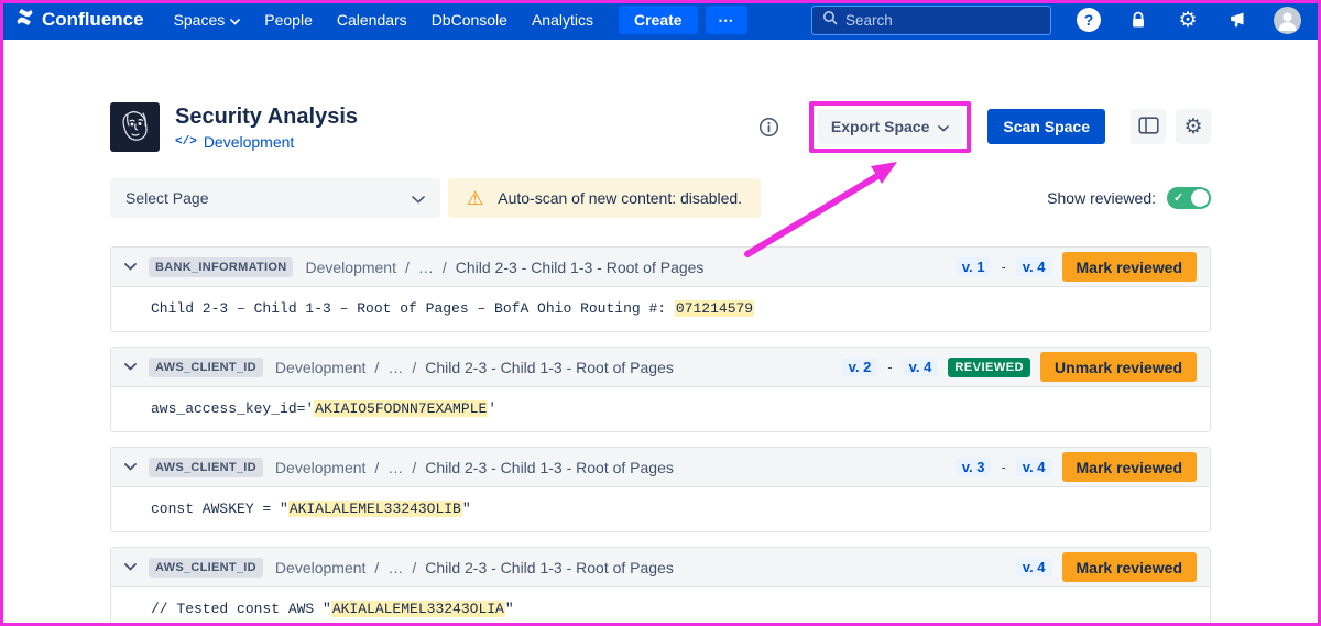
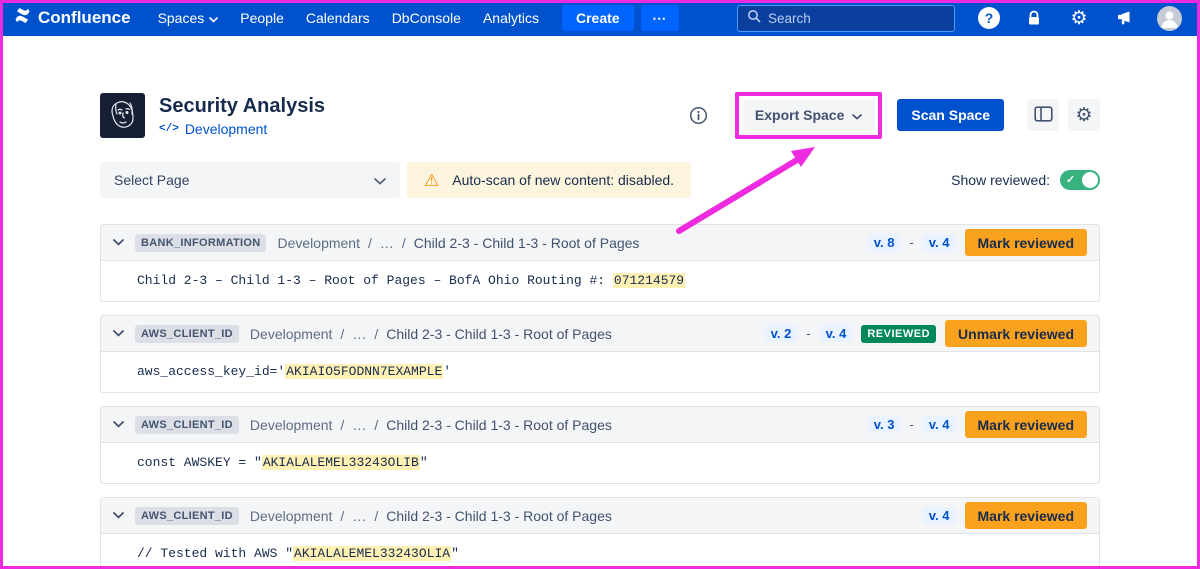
  Confluence
  Spaces
  People
  Calendars
  DbConsole
  Analytics
  Create
  ⋯
  Search
  ?
  ⚙
  Security Analysis
  </>
  Development
  Export Space
  Scan Space
  ⚙
  Select Page
  ⚠
  Auto-scan of new content: disabled.
  Show reviewed:
  ✓
  BANK_INFORMATION
  Development
  /
  …
  /
  Child 2-3 - Child 1-3 - Root of Pages
- v. 1
+ v. 8
  -
  v. 4
  Mark reviewed
  Child 2-3 – Child 1-3 – Root of Pages – BofA Ohio Routing #: 071214579
  AWS_CLIENT_ID
  Development
  /
  …
  /
  Child 2-3 - Child 1-3 - Root of Pages
  v. 2
  -
  v. 4
  REVIEWED
  Unmark reviewed
  aws_access_key_id='AKIAIO5FODNN7EXAMPLE'
  AWS_CLIENT_ID
  Development
  /
  …
  /
  Child 2-3 - Child 1-3 - Root of Pages
  v. 3
  -
  v. 4
  Mark reviewed
  const AWSKEY = "AKIALALEMEL33243OLIB"
  AWS_CLIENT_ID
  Development
  /
  …
  /
  Child 2-3 - Child 1-3 - Root of Pages
  v. 4
  Mark reviewed
- // Tested const AWS "AKIALALEMEL33243OLIA"
+ // Tested with AWS "AKIALALEMEL33243OLIA"
